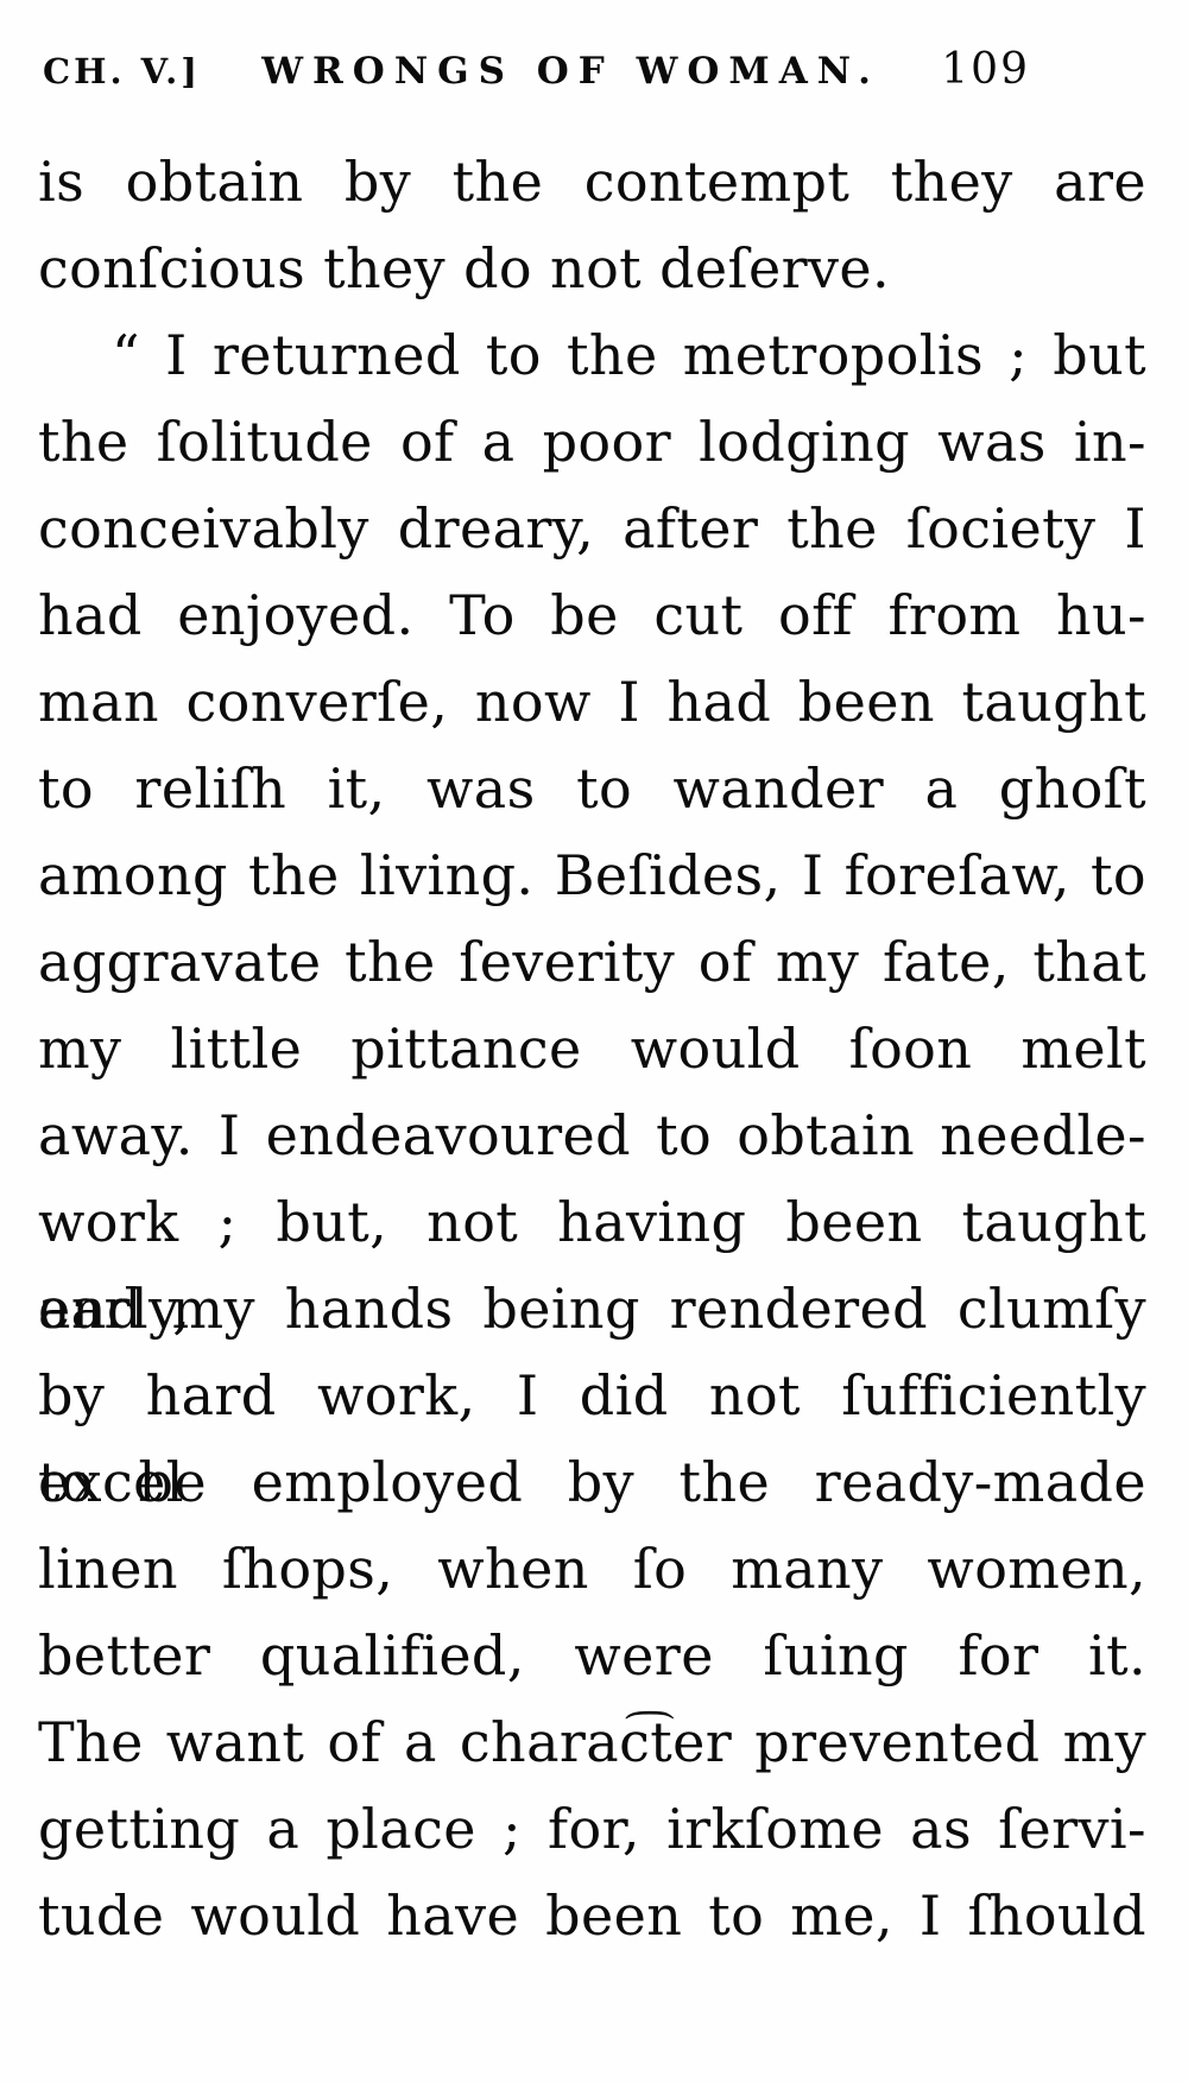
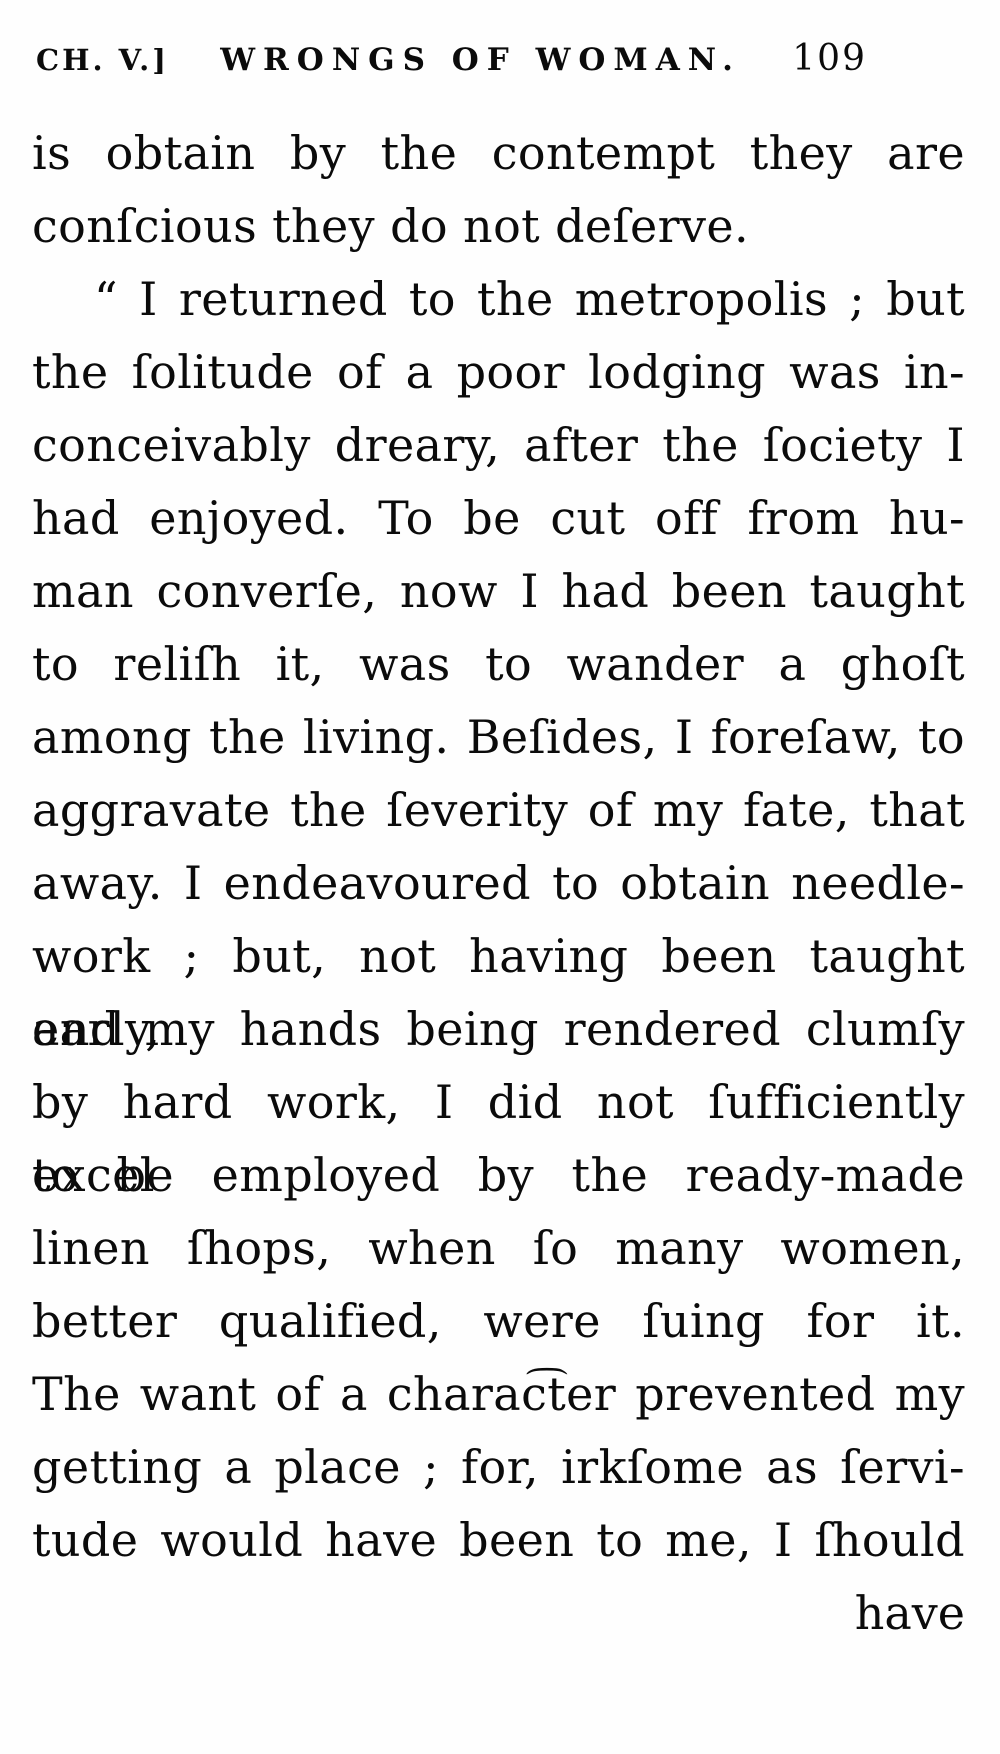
  CH. V.]
  WRONGS OF WOMAN.
  109
  is obtain by the contempt they are
  conſcious they do not deſerve.
  “ I returned to the metropolis ; but
  the ſolitude of a poor lodging was in-
  conceivably dreary, after the ſociety I
  had enjoyed. To be cut off from hu-
  man converſe, now I had been taught
  to reliſh it, was to wander a ghoſt
  among the living. Beſides, I foreſaw, to
  aggravate the ſeverity of my fate, that
- my little pittance would ſoon melt
  away. I endeavoured to obtain needle-
  work ; but, not having been taught early,
  and my hands being rendered clumſy
  by hard work, I did not ſufficiently excel
  to be employed by the ready-made
  linen ſhops, when ſo many women,
  better qualified, were ſuing for it.
  The want of a charac͡ter prevented my
  getting a place ; for, irkſome as ſervi-
  tude would have been to me, I ſhould
+ have
